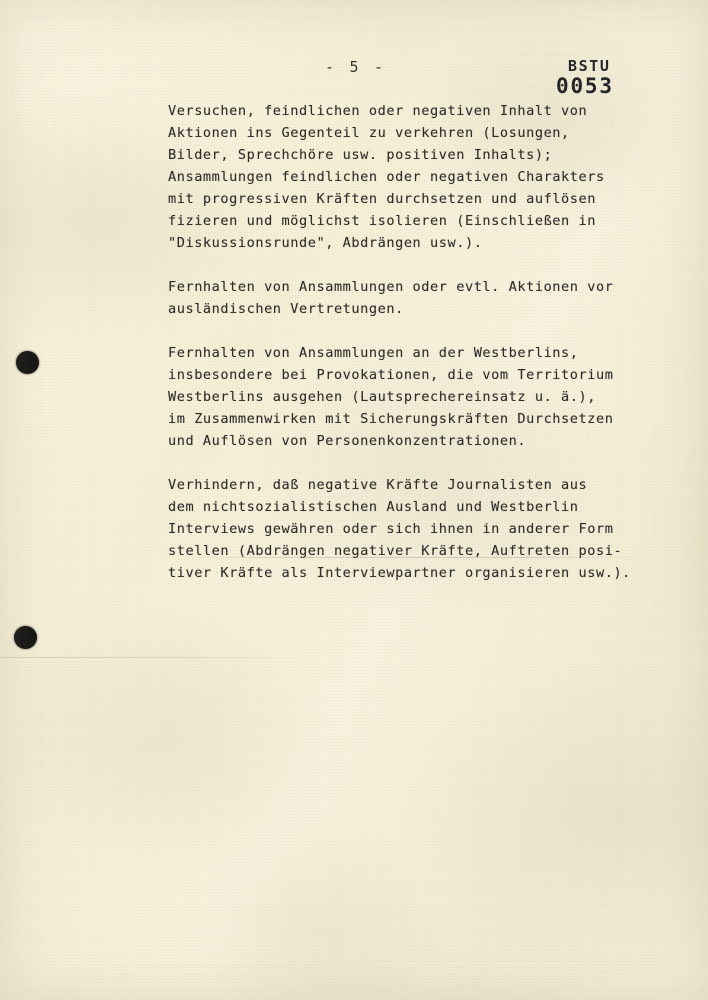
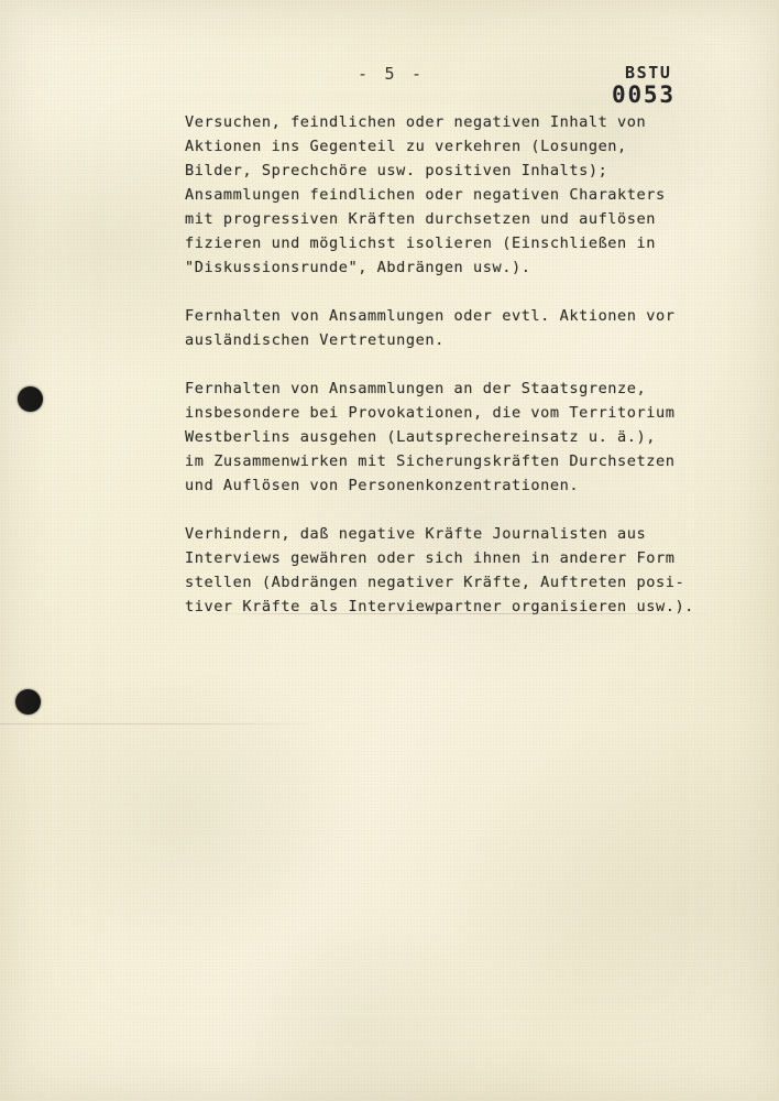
  - 5 -
  BSTU
  0053
  Versuchen, feindlichen oder negativen Inhalt von
  Aktionen ins Gegenteil zu verkehren (Losungen,
  Bilder, Sprechchöre usw. positiven Inhalts);
  Ansammlungen feindlichen oder negativen Charakters
  mit progressiven Kräften durchsetzen und auflösen
  fizieren und möglichst isolieren (Einschließen in
  "Diskussionsrunde", Abdrängen usw.).
  Fernhalten von Ansammlungen oder evtl. Aktionen vor
  ausländischen Vertretungen.
- Fernhalten von Ansammlungen an der Westberlins,
+ Fernhalten von Ansammlungen an der Staatsgrenze,
  insbesondere bei Provokationen, die vom Territorium
  Westberlins ausgehen (Lautsprechereinsatz u. ä.),
  im Zusammenwirken mit Sicherungskräften Durchsetzen
  und Auflösen von Personenkonzentrationen.
  Verhindern, daß negative Kräfte Journalisten aus
- dem nichtsozialistischen Ausland und Westberlin
  Interviews gewähren oder sich ihnen in anderer Form
  stellen (Abdrängen negativer Kräfte, Auftreten posi-
  tiver Kräfte als Interviewpartner organisieren usw.).
